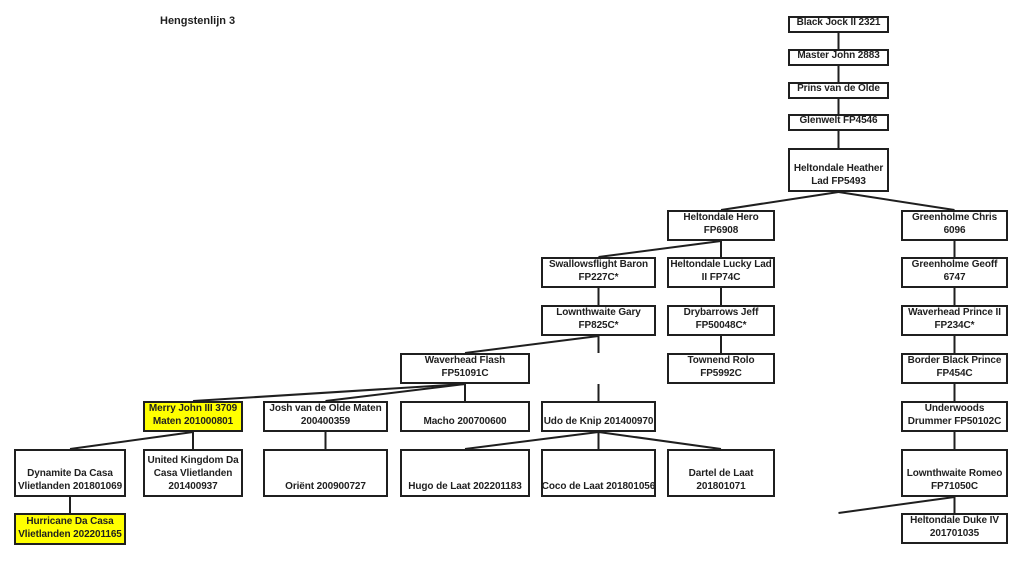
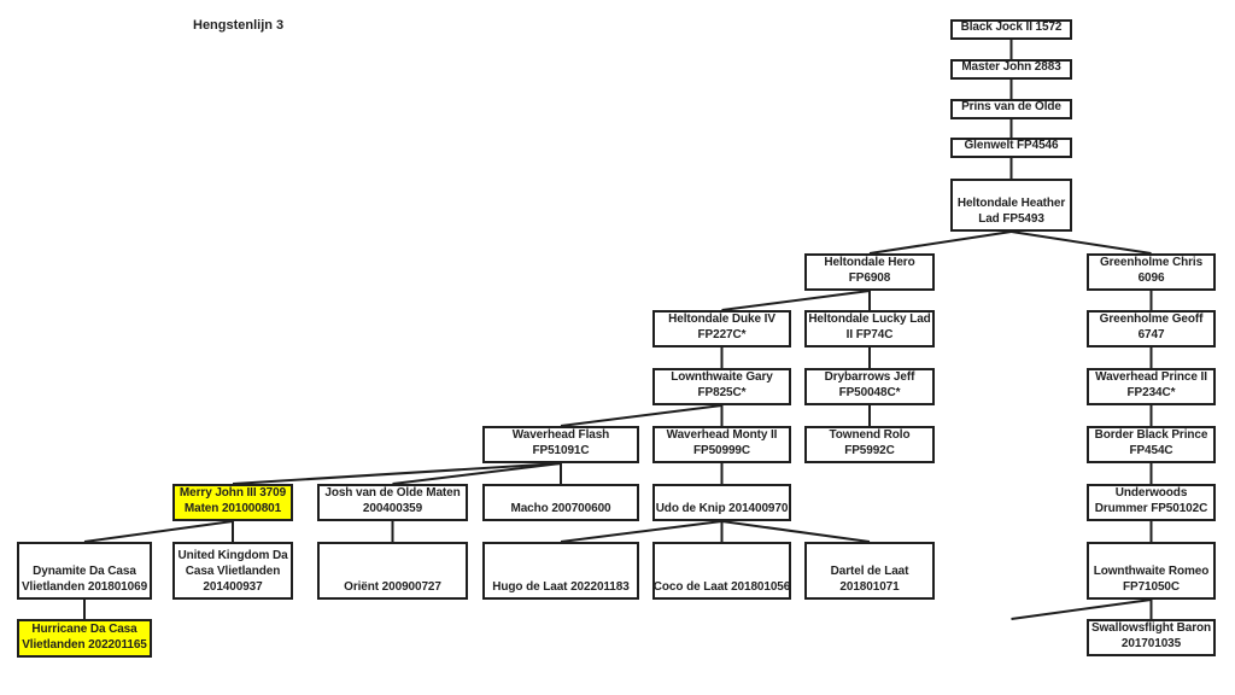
  Hengstenlijn 3
- Black Jock II 2321
+ Black Jock II 1572
  Master John 2883
  Prins van de Olde
  Glenwelt FP4546
  Heltondale Heather
  Lad FP5493
  Heltondale Hero
  FP6908
  Greenholme Chris
  6096
- Swallowsflight Baron
+ Heltondale Duke IV
  FP227C*
  Heltondale Lucky Lad
  II FP74C
  Greenholme Geoff
  6747
  Lownthwaite Gary
  FP825C*
  Drybarrows Jeff
  FP50048C*
  Waverhead Prince II
  FP234C*
  Waverhead Flash
  FP51091C
+ Waverhead Monty II
+ FP50999C
  Townend Rolo
  FP5992C
  Border Black Prince
  FP454C
  Merry John III 3709
  Maten 201000801
  Josh van de Olde Maten
  200400359
  Macho 200700600
  Udo de Knip 201400970
  Underwoods
  Drummer FP50102C
  Dynamite Da Casa
  Vlietlanden 201801069
  United Kingdom Da
  Casa Vlietlanden
  201400937
  Oriënt 200900727
  Hugo de Laat 202201183
  Coco de Laat 201801056
  Dartel de Laat
  201801071
  Lownthwaite Romeo
  FP71050C
  Hurricane Da Casa
  Vlietlanden 202201165
- Heltondale Duke IV
+ Swallowsflight Baron
  201701035
